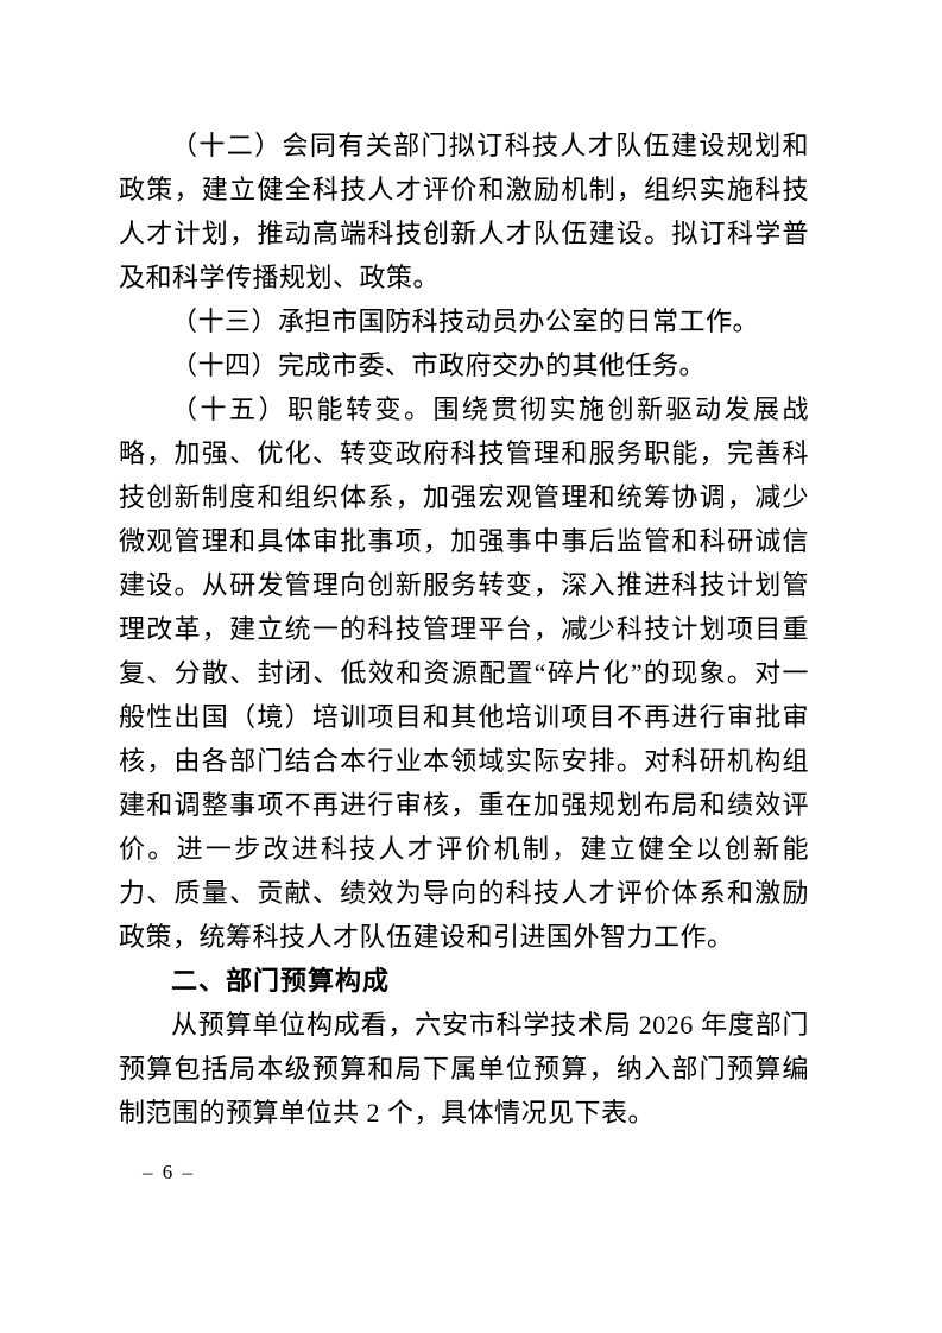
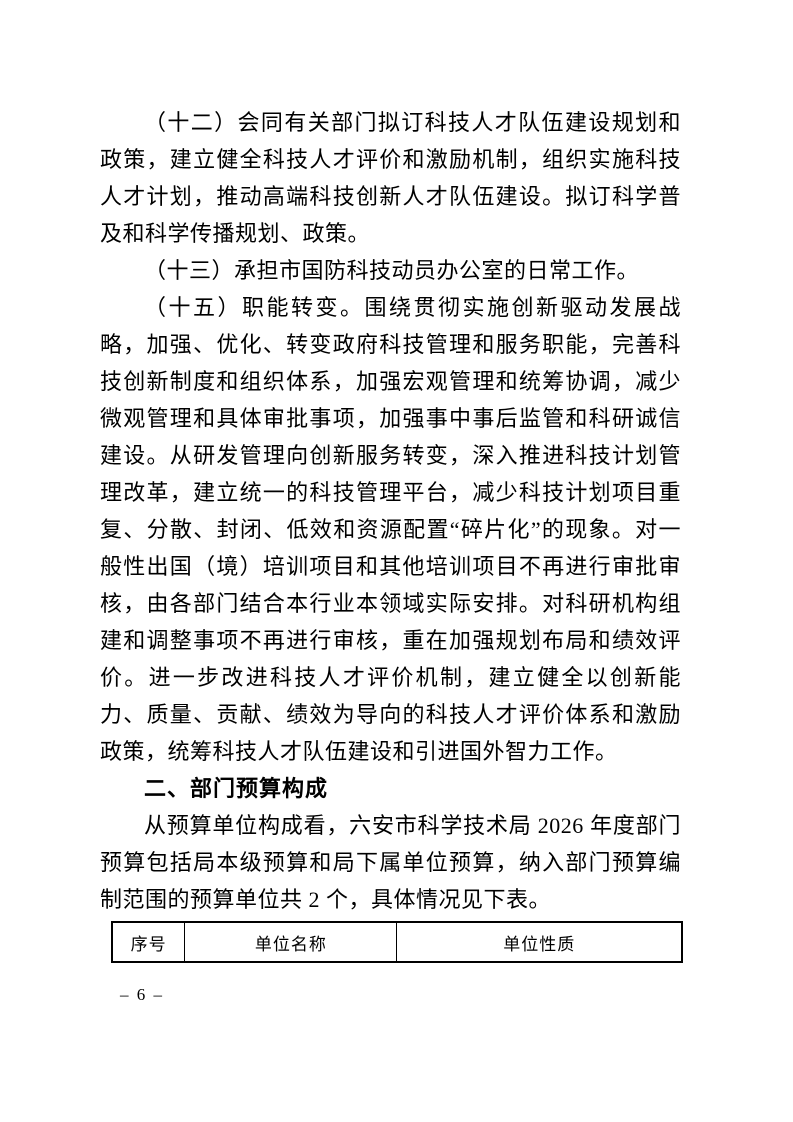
  （十二）会同有关部门拟订科技人才队伍建设规划和政策，建立健全科技人才评价和激励机制，组织实施科技人才计划，推动高端科技创新人才队伍建设。拟订科学普及和科学传播规划、政策。
  （十三）承担市国防科技动员办公室的日常工作。
- （十四）完成市委、市政府交办的其他任务。
  （十五）职能转变。围绕贯彻实施创新驱动发展战略，加强、优化、转变政府科技管理和服务职能，完善科技创新制度和组织体系，加强宏观管理和统筹协调，减少微观管理和具体审批事项，加强事中事后监管和科研诚信建设。从研发管理向创新服务转变，深入推进科技计划管理改革，建立统一的科技管理平台，减少科技计划项目重复、分散、封闭、低效和资源配置“碎片化”的现象。对一般性出国（境）培训项目和其他培训项目不再进行审批审核，由各部门结合本行业本领域实际安排。对科研机构组建和调整事项不再进行审核，重在加强规划布局和绩效评价。进一步改进科技人才评价机制，建立健全以创新能力、质量、贡献、绩效为导向的科技人才评价体系和激励政策，统筹科技人才队伍建设和引进国外智力工作。
  二、部门预算构成
  从预算单位构成看，六安市科学技术局 2026 年度部门预算包括局本级预算和局下属单位预算，纳入部门预算编制范围的预算单位共 2 个，具体情况见下表。
+ 序号	单位名称	单位性质
  – 6 –
